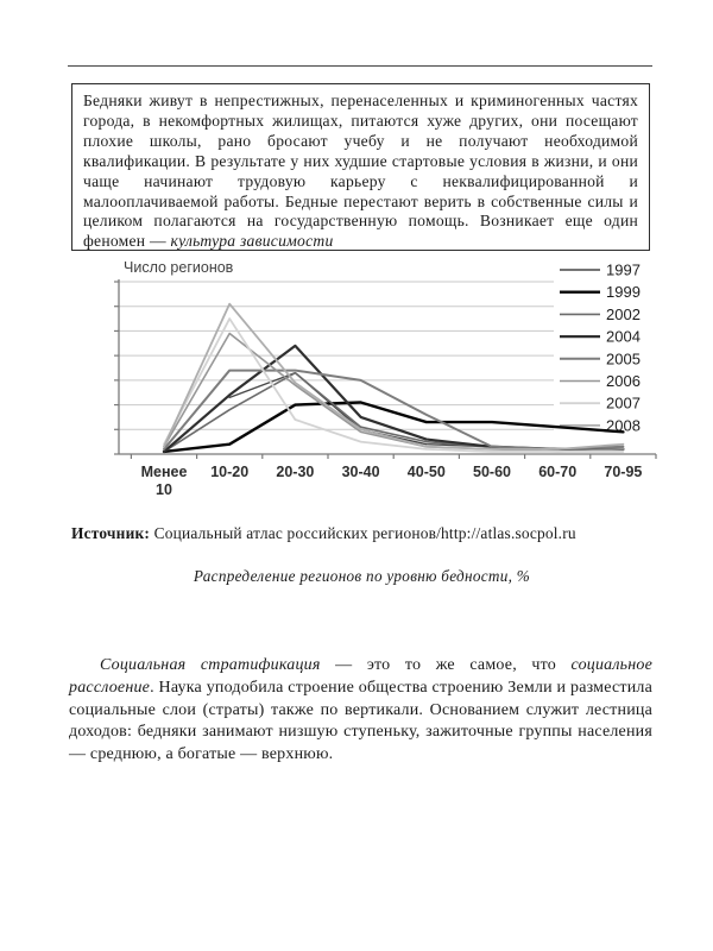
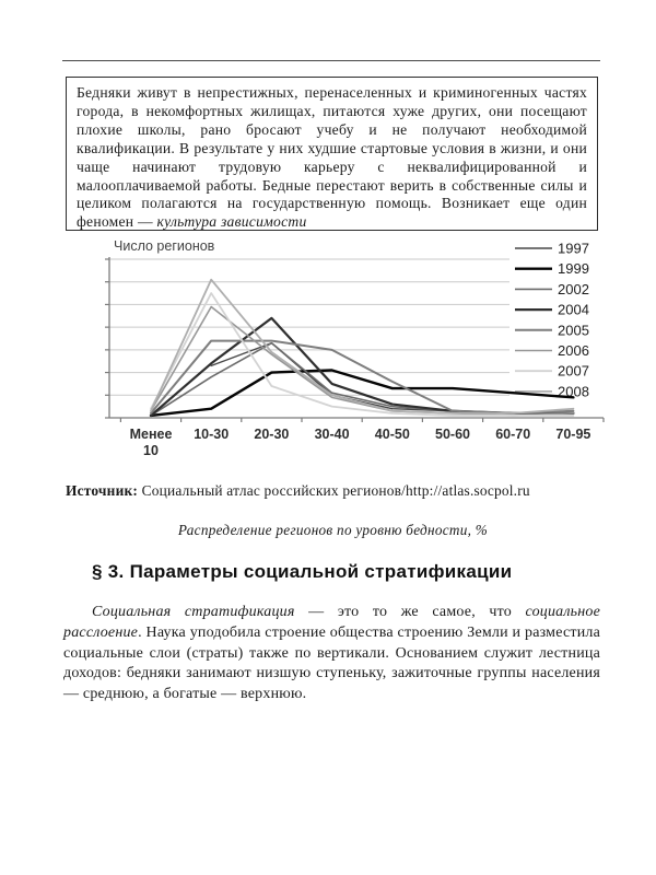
  Бедняки живут в непрестижных, перенаселенных и криминогенных частях города, в некомфортных жилищах, питаются хуже других, они посещают плохие школы, рано бросают учебу и не получают необходимой квалификации. В результате у них худшие стартовые условия в жизни, и они чаще начинают трудовую карьеру с неквалифицированной и малооплачиваемой работы. Бедные перестают верить в собственные силы и целиком полагаются на государственную помощь. Возникает еще один феномен — культура зависимости
  1997
  1999
  2002
  2004
  2005
  2006
  2007
  2008
  Менее 10
- 10-20
+ 10-30
  20-30
  30-40
  40-50
  50-60
  60-70
  70-95
  Число регионов
  Источник: Социальный атлас российских регионов/http://atlas.socpol.ru
  Распределение регионов по уровню бедности, %
+ § 3. Параметры социальной стратификации
  Социальная стратификация — это то же самое, что социальное расслоение. Наука уподобила строение общества строению Земли и разместила социальные слои (страты) также по вертикали. Основанием служит лестница доходов: бедняки занимают низшую ступеньку, зажиточные группы населения — среднюю, а богатые — верхнюю.
